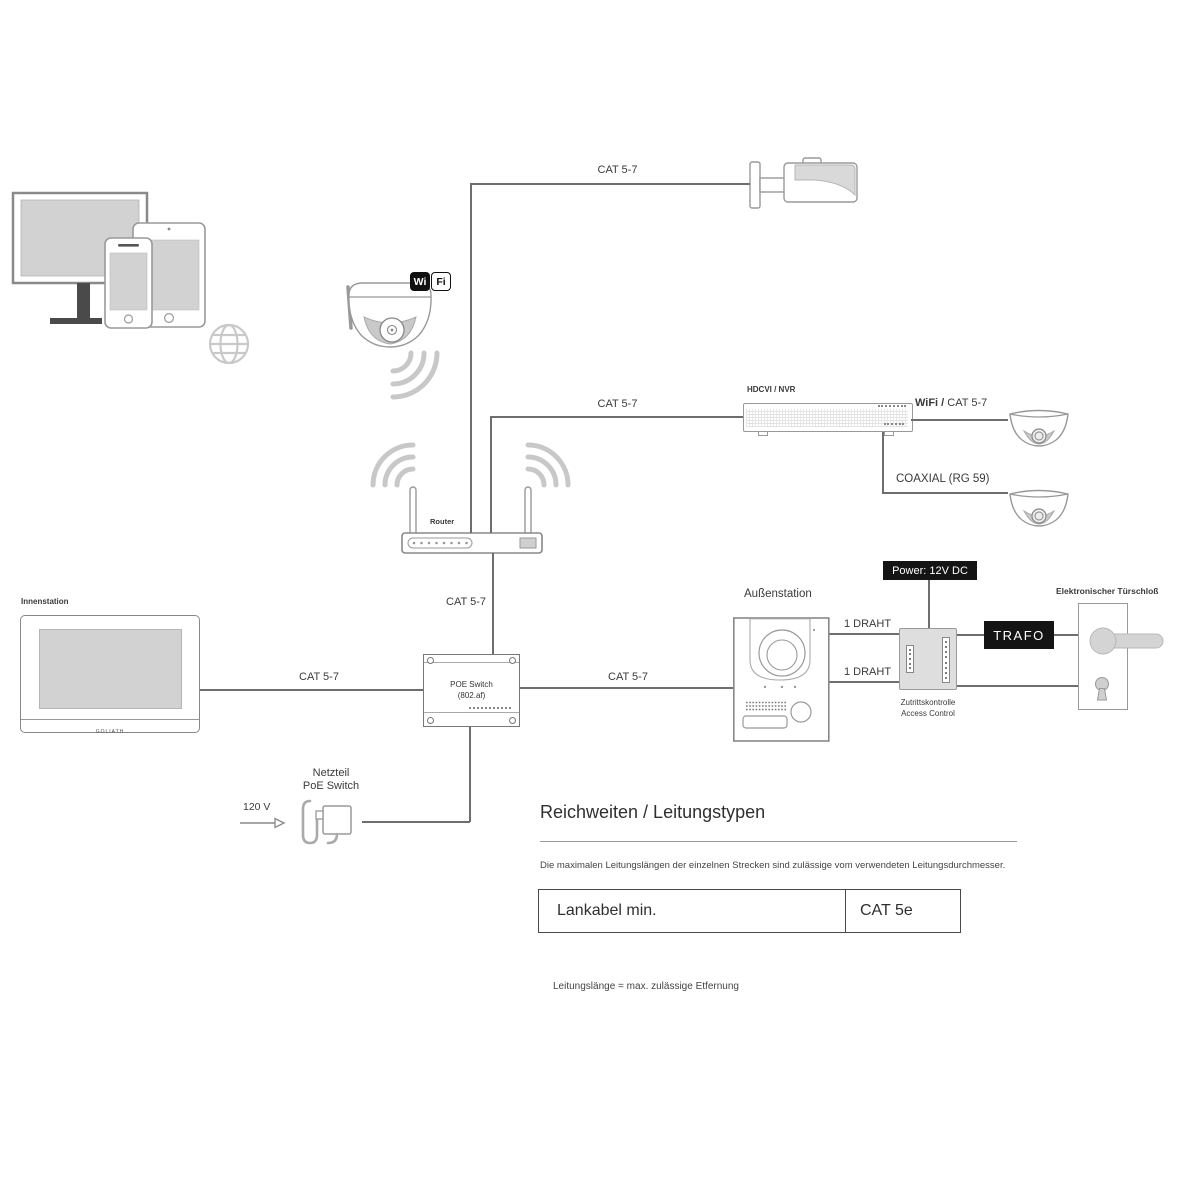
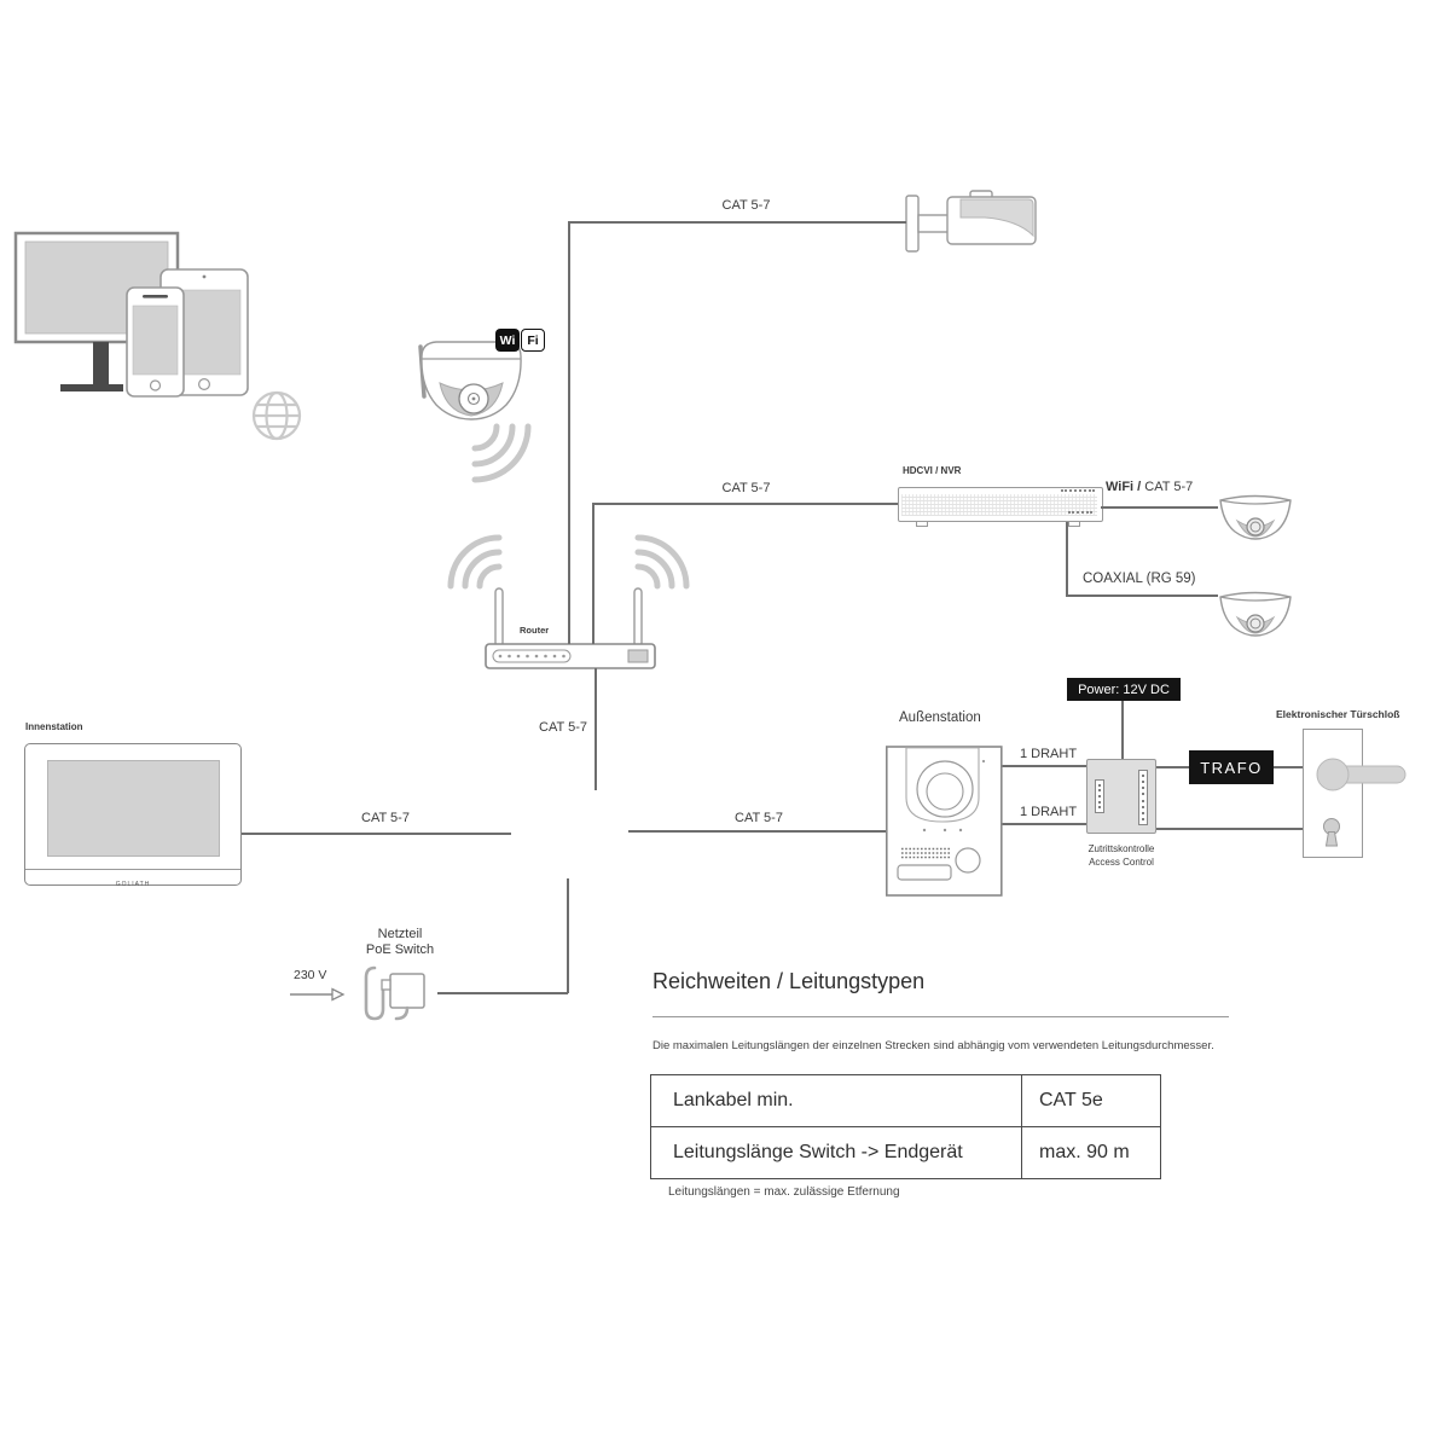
  Wi
  Fi
  HDCVI / NVR
  Router
  CAT 5-7
  CAT 5-7
  WiFi / CAT 5-7
  COAXIAL (RG 59)
  CAT 5-7
  CAT 5-7
  CAT 5-7
  1 DRAHT
  1 DRAHT
  Innenstation
- POE Switch
- (802.af)
  Außenstation
  Power: 12V DC
  Zutrittskontrolle
  Access Control
  TRAFO
  Elektronischer Türschloß
  Netzteil
  PoE Switch
- 120 V
+ 230 V
  Reichweiten / Leitungstypen
- Die maximalen Leitungslängen der einzelnen Strecken sind zulässige vom verwendeten Leitungsdurchmesser.
+ Die maximalen Leitungslängen der einzelnen Strecken sind abhängig vom verwendeten Leitungsdurchmesser.
  Lankabel min.	CAT 5e
+ Leitungslänge Switch -> Endgerät	max. 90 m
- Leitungslänge = max. zulässige Etfernung
+ Leitungslängen = max. zulässige Etfernung
